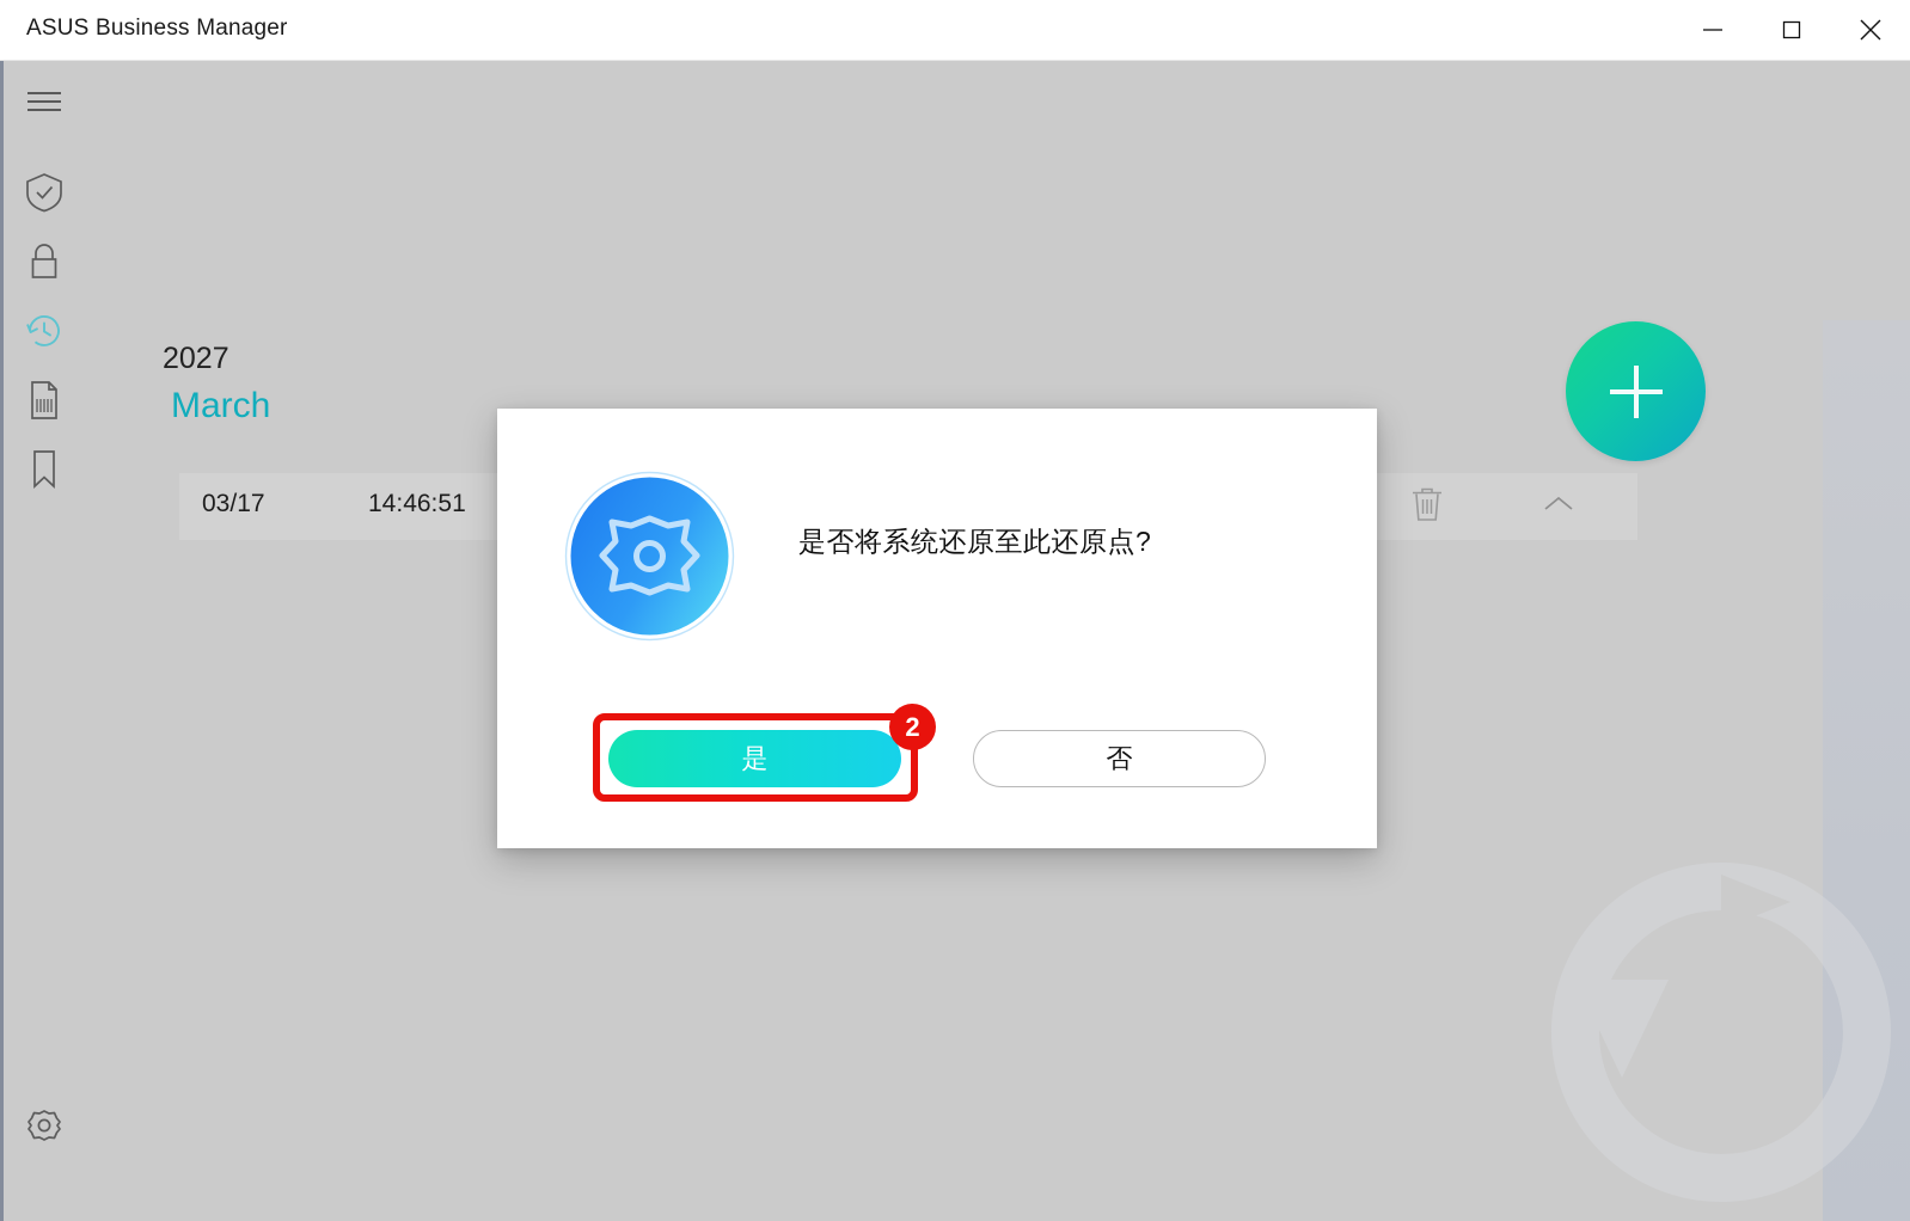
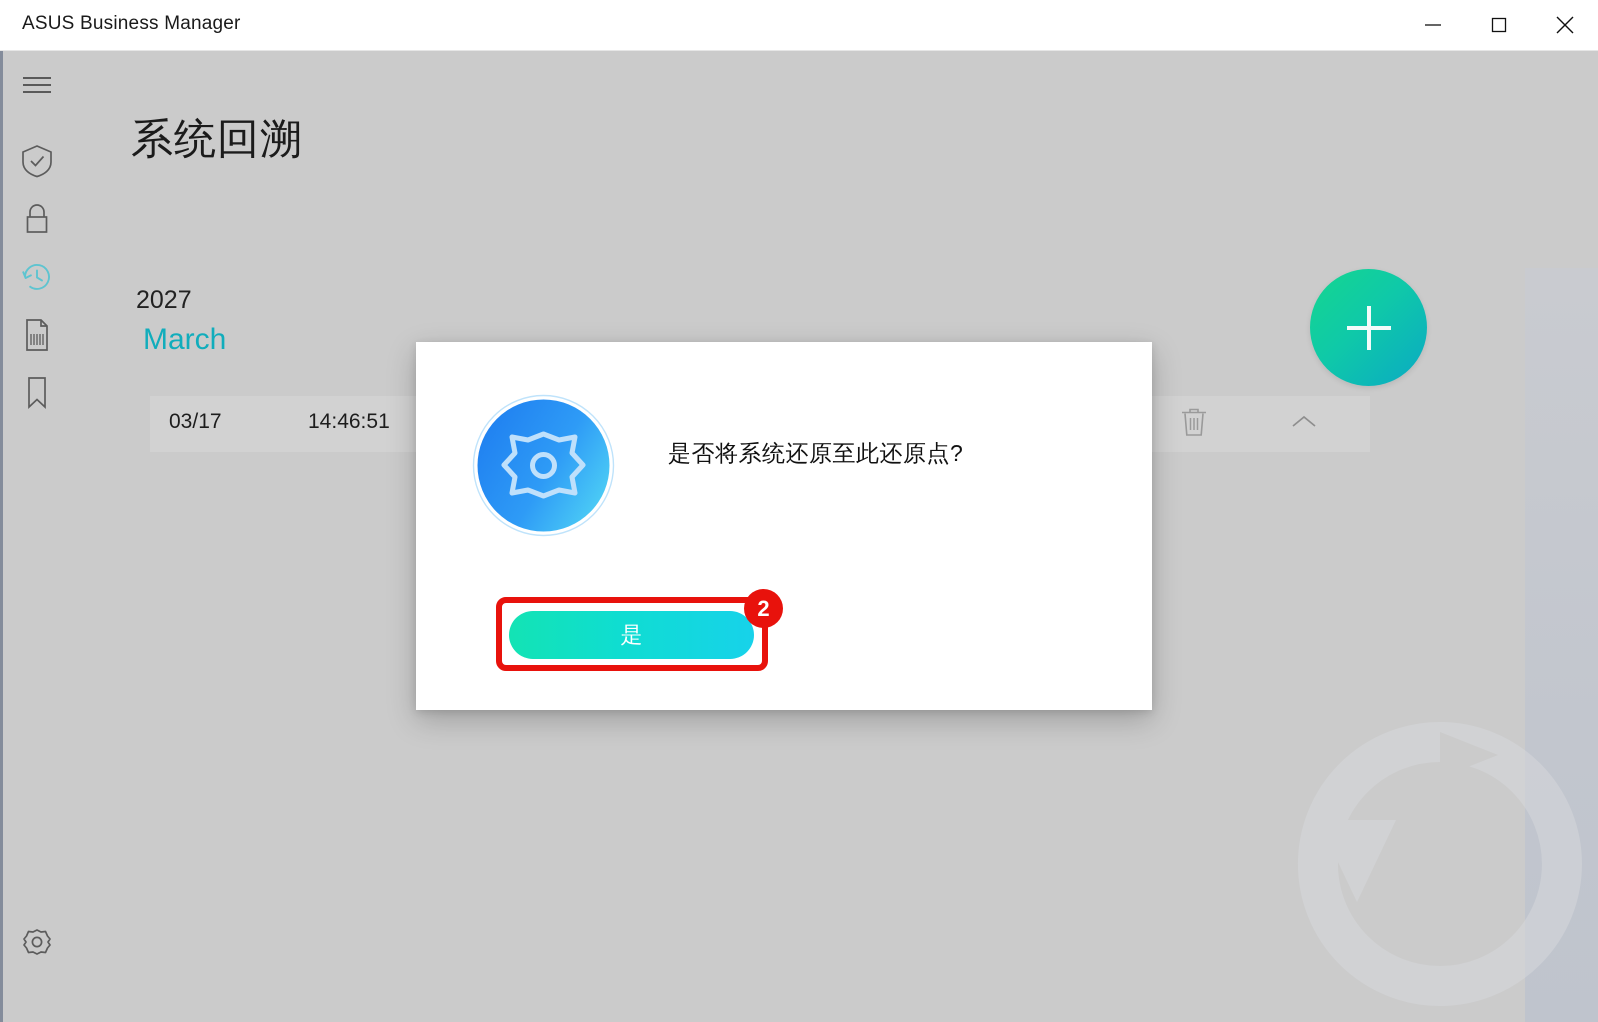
  ASUS Business Manager
+ 系统回溯
  2027
  March
  03/17
  14:46:51
  是否将系统还原至此还原点?
  是
- 否
  2
